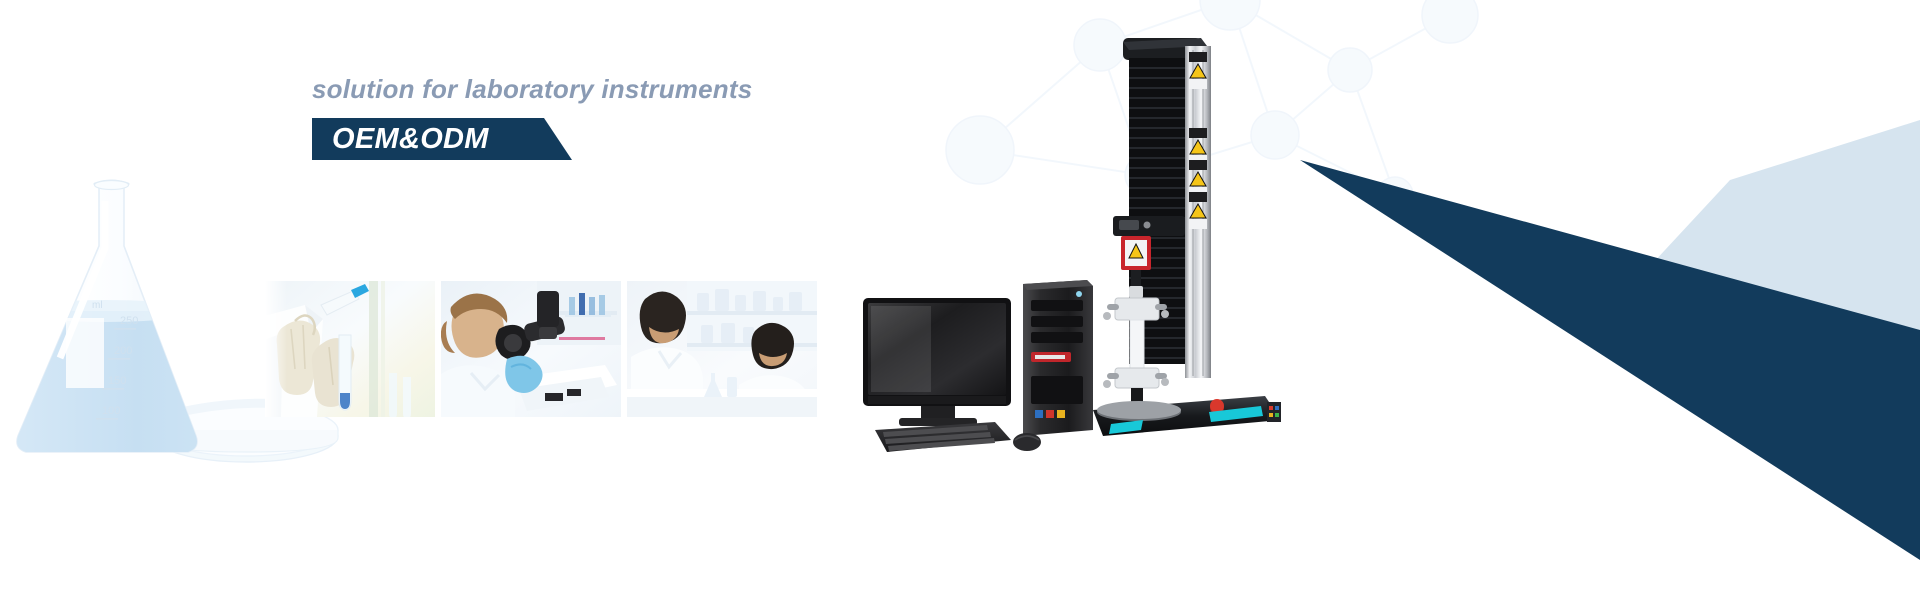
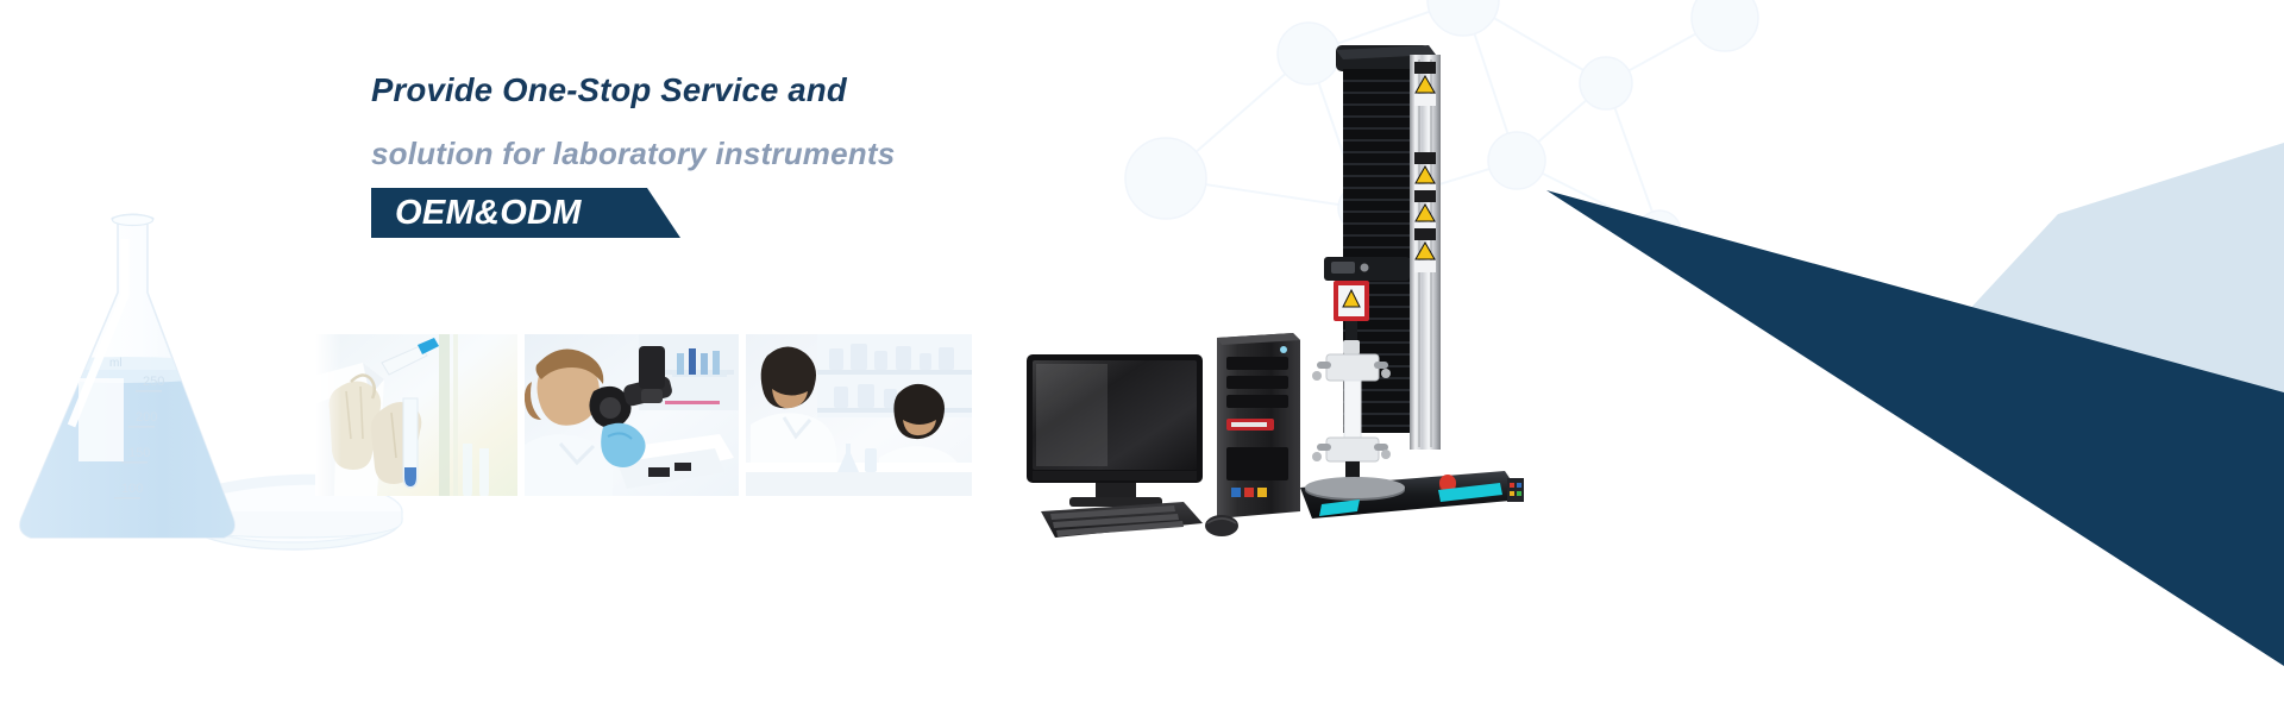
  250
  ml
+ Provide One-Stop Service and
  solution for laboratory instruments
  OEM&ODM
